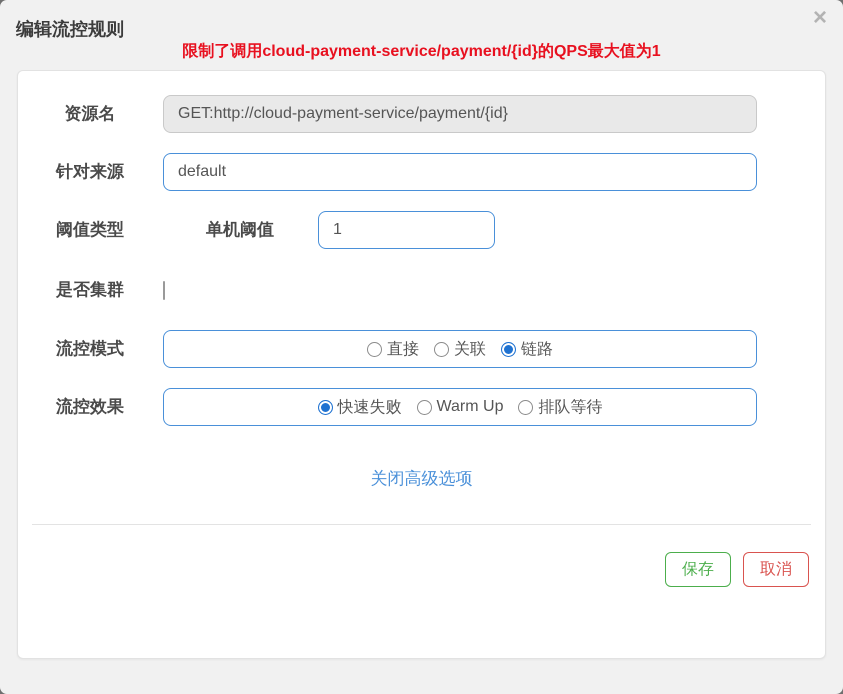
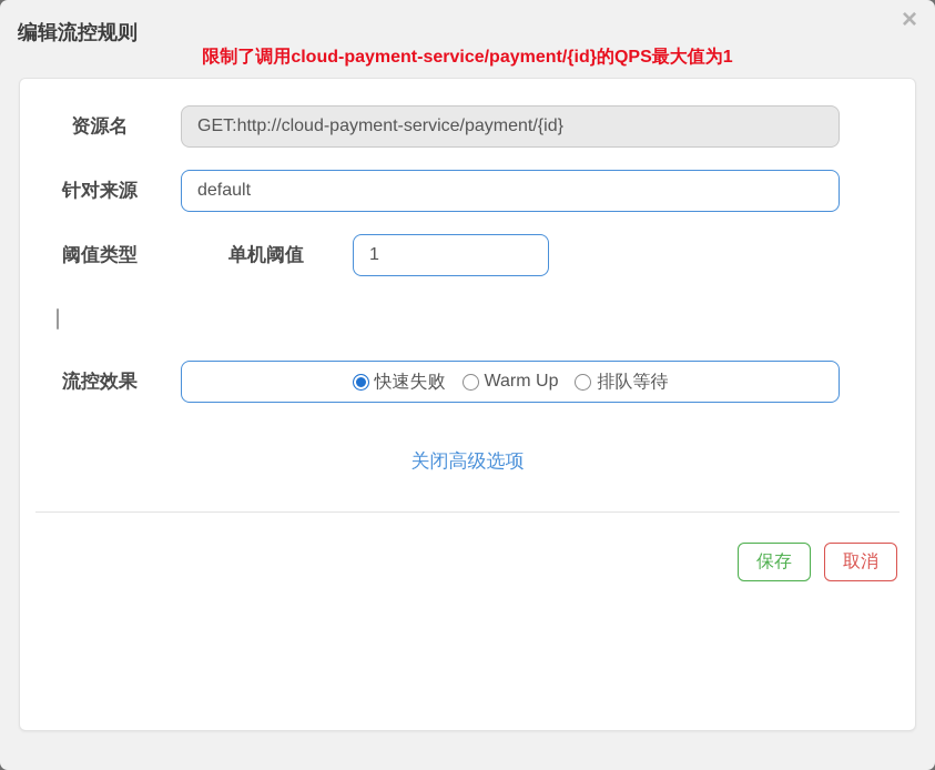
  编辑流控规则
  ×
  限制了调用cloud-payment-service/payment/{id}的QPS最大值为1
  资源名
  GET:http://cloud-payment-service/payment/{id}
  针对来源
  default
  阈值类型
  单机阈值
  1
- 是否集群
- 流控模式
- 直接
- 关联
- 链路
  流控效果
  快速失败
  Warm Up
  排队等待
  关闭高级选项
  保存
  取消
